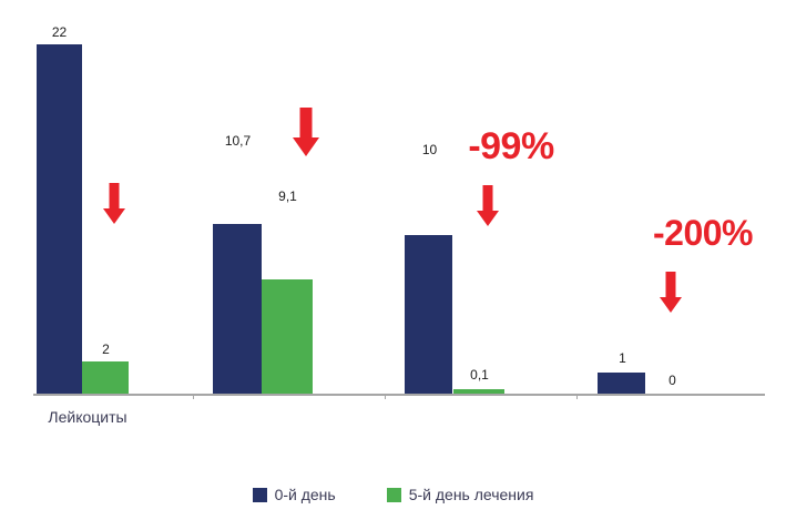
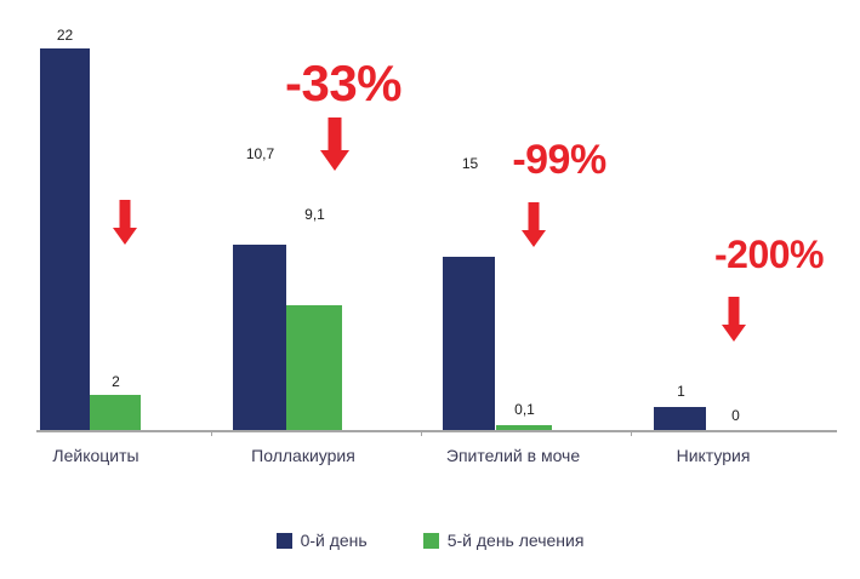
  22
  2
  10,7
  9,1
+ -33%
- 10
+ 15
  0,1
  -99%
  1
  0
  -200%
  Лейкоциты
+ Поллакиурия
+ Эпителий в моче
+ Никтурия
  0-й день
  5-й день лечения
